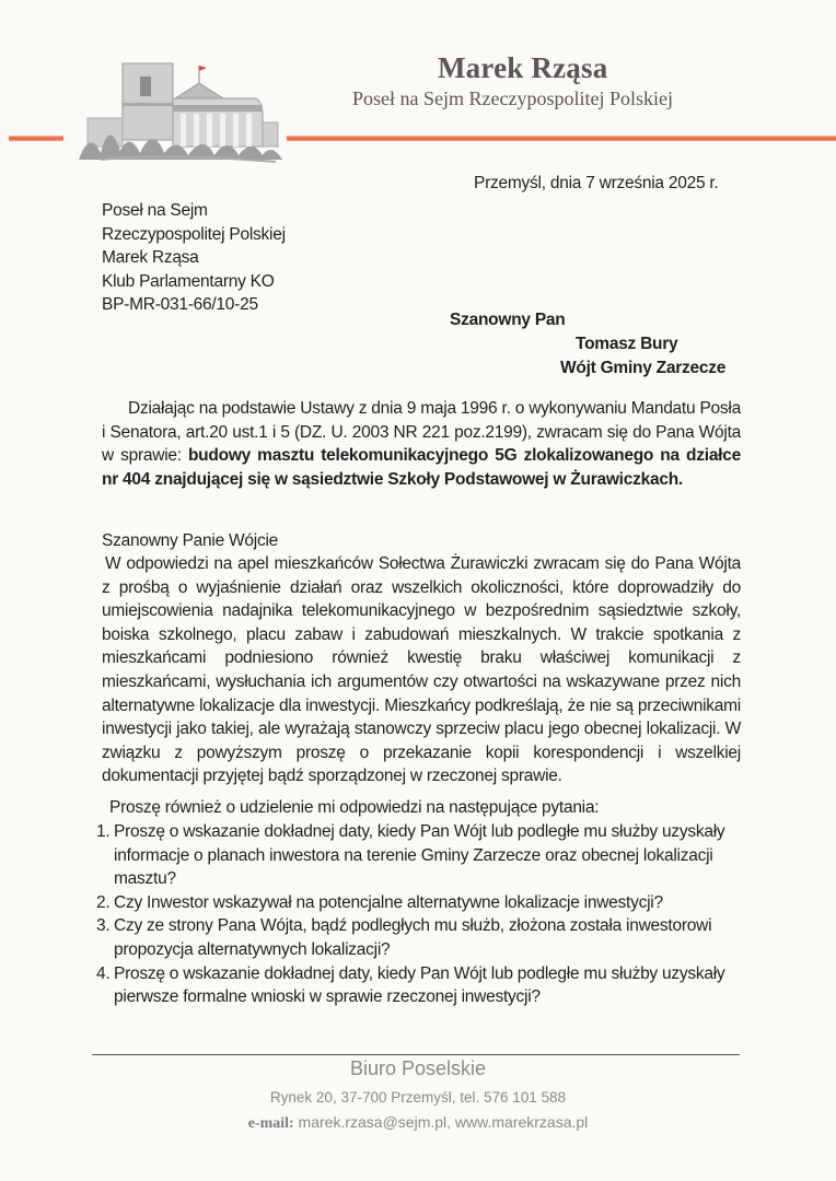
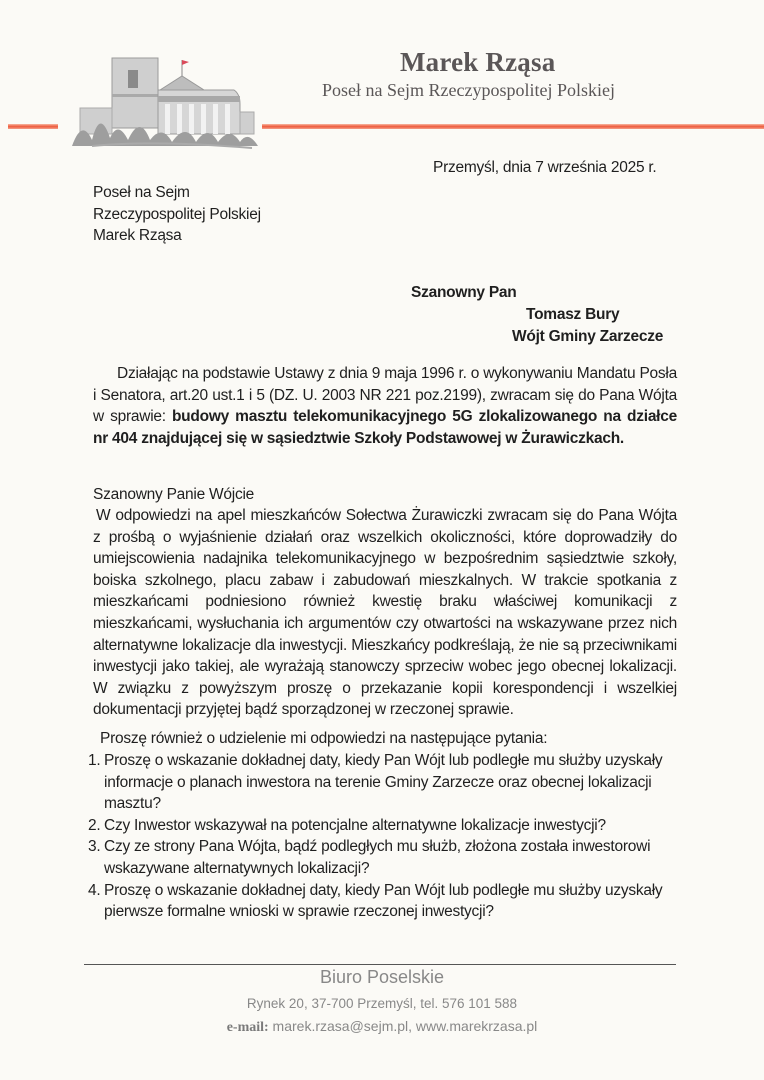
  Marek Rząsa
  Poseł na Sejm Rzeczypospolitej Polskiej
  Przemyśl, dnia 7 września 2025 r.
  Poseł na Sejm
  Rzeczypospolitej Polskiej
  Marek Rząsa
- Klub Parlamentarny KO
- BP-MR-031-66/10-25
  Szanowny Pan
  Tomasz Bury
  Wójt Gminy Zarzecze
  Działając na podstawie Ustawy z dnia 9 maja 1996 r. o wykonywaniu Mandatu Posła i Senatora, art.20 ust.1 i 5 (DZ. U. 2003 NR 221 poz.2199), zwracam się do Pana Wójta w sprawie: budowy masztu telekomunikacyjnego 5G zlokalizowanego na działce nr 404 znajdującej się w sąsiedztwie Szkoły Podstawowej w Żurawiczkach.
  Szanowny Panie Wójcie
- W odpowiedzi na apel mieszkańców Sołectwa Żurawiczki zwracam się do Pana Wójta z prośbą o wyjaśnienie działań oraz wszelkich okoliczności, które doprowadziły do umiejscowienia nadajnika telekomunikacyjnego w bezpośrednim sąsiedztwie szkoły, boiska szkolnego, placu zabaw i zabudowań mieszkalnych. W trakcie spotkania z mieszkańcami podniesiono również kwestię braku właściwej komunikacji z mieszkańcami, wysłuchania ich argumentów czy otwartości na wskazywane przez nich alternatywne lokalizacje dla inwestycji. Mieszkańcy podkreślają, że nie są przeciwnikami inwestycji jako takiej, ale wyrażają stanowczy sprzeciw placu jego obecnej lokalizacji. W związku z powyższym proszę o przekazanie kopii korespondencji i wszelkiej dokumentacji przyjętej bądź sporządzonej w rzeczonej sprawie.
+ W odpowiedzi na apel mieszkańców Sołectwa Żurawiczki zwracam się do Pana Wójta z prośbą o wyjaśnienie działań oraz wszelkich okoliczności, które doprowadziły do umiejscowienia nadajnika telekomunikacyjnego w bezpośrednim sąsiedztwie szkoły, boiska szkolnego, placu zabaw i zabudowań mieszkalnych. W trakcie spotkania z mieszkańcami podniesiono również kwestię braku właściwej komunikacji z mieszkańcami, wysłuchania ich argumentów czy otwartości na wskazywane przez nich alternatywne lokalizacje dla inwestycji. Mieszkańcy podkreślają, że nie są przeciwnikami inwestycji jako takiej, ale wyrażają stanowczy sprzeciw wobec jego obecnej lokalizacji. W związku z powyższym proszę o przekazanie kopii korespondencji i wszelkiej dokumentacji przyjętej bądź sporządzonej w rzeczonej sprawie.
  Proszę również o udzielenie mi odpowiedzi na następujące pytania:
  1.
  Proszę o wskazanie dokładnej daty, kiedy Pan Wójt lub podległe mu służby uzyskały informacje o planach inwestora na terenie Gminy Zarzecze oraz obecnej lokalizacji masztu?
  2.
  Czy Inwestor wskazywał na potencjalne alternatywne lokalizacje inwestycji?
  3.
- Czy ze strony Pana Wójta, bądź podległych mu służb, złożona została inwestorowi propozycja alternatywnych lokalizacji?
+ Czy ze strony Pana Wójta, bądź podległych mu służb, złożona została inwestorowi wskazywane alternatywnych lokalizacji?
  4.
  Proszę o wskazanie dokładnej daty, kiedy Pan Wójt lub podległe mu służby uzyskały pierwsze formalne wnioski w sprawie rzeczonej inwestycji?
  Biuro Poselskie
  Rynek 20, 37-700 Przemyśl, tel. 576 101 588
  e-mail: marek.rzasa@sejm.pl, www.marekrzasa.pl
